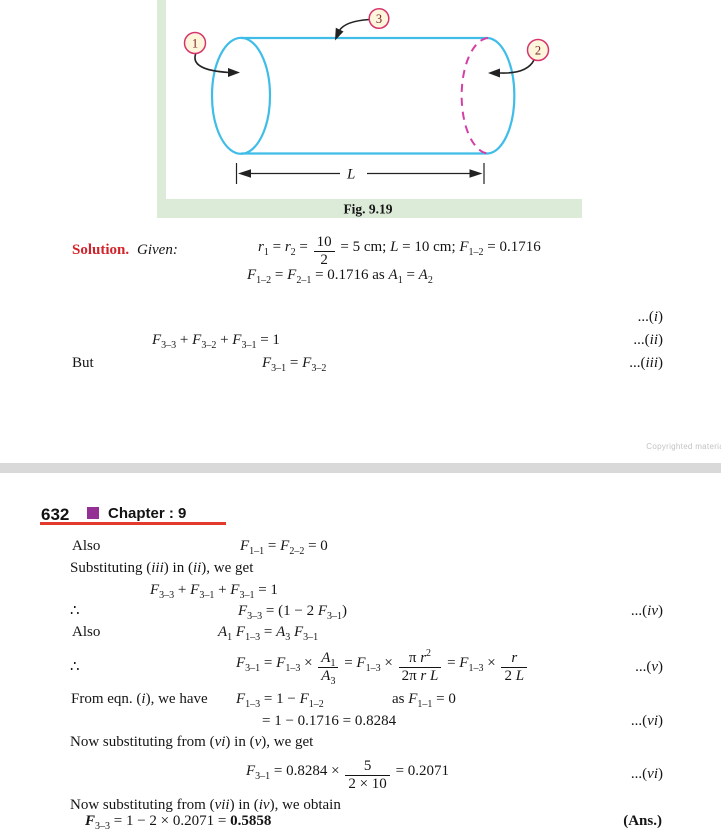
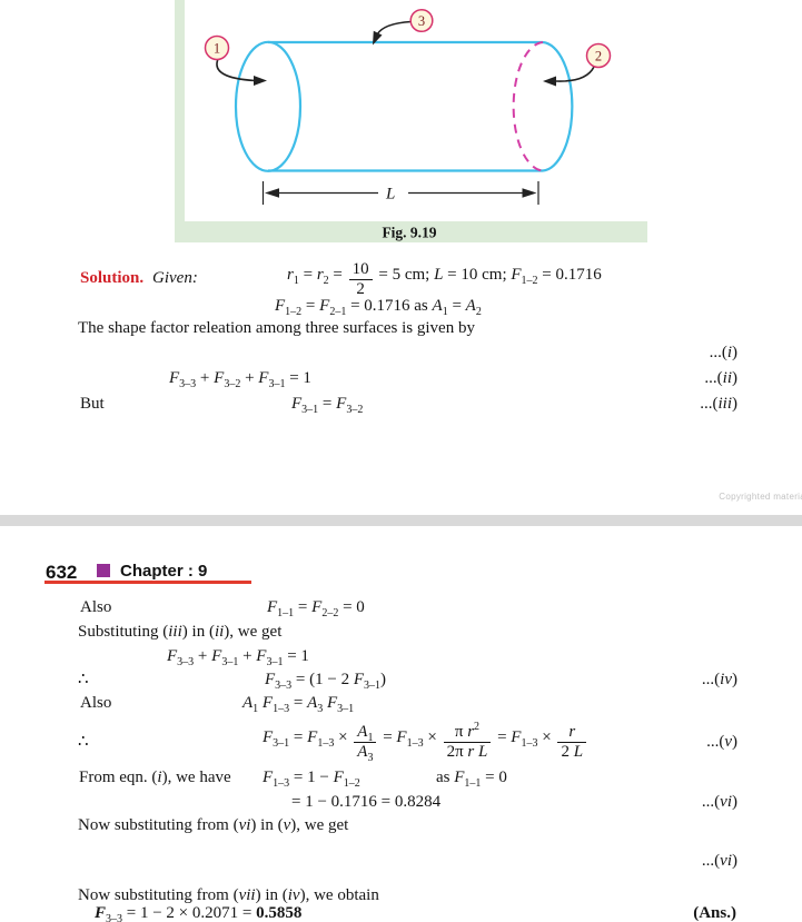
  1
  2
  3
  L
  Fig. 9.19
  Solution.
  Given:
  r1 = r2 =
  10
  2
  = 5 cm; L = 10 cm; F1–2 = 0.1716
  F1–2 = F2–1 = 0.1716 as A1 = A2
+ The shape factor releation among three surfaces is given by
  ...(i)
  F3–3 + F3–2 + F3–1 = 1
  ...(ii)
  But
  F3–1 = F3–2
  ...(iii)
  Copyrighted materi
  632
  Chapter : 9
  Also
  F1–1 = F2–2 = 0
  Substituting (iii) in (ii), we get
  F3–3 + F3–1 + F3–1 = 1
  ∴
  F3–3 = (1 − 2 F3–1)
  ...(iv)
  Also
  A1 F1–3 = A3 F3–1
  ∴
  F3–1 = F1–3 ×
  A1
  A3
  = F1–3 ×
  π r2
  2π r L
  = F1–3 ×
  r
  2 L
  ...(v)
  From eqn. (i), we have
  F1–3 = 1 − F1–2
  as F1–1 = 0
  = 1 − 0.1716 = 0.8284
  ...(vi)
  Now substituting from (vi) in (v), we get
- F3–1 = 0.8284 ×
- 5
- 2 × 10
- = 0.2071
  ...(vi)
  Now substituting from (vii) in (iv), we obtain
  F3–3 = 1 − 2 × 0.2071 = 0.5858
  (Ans.)
